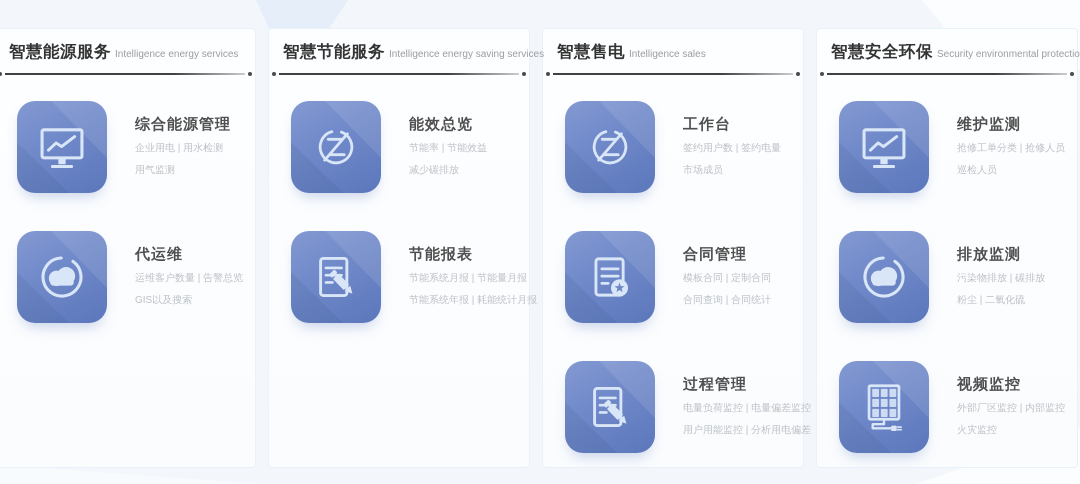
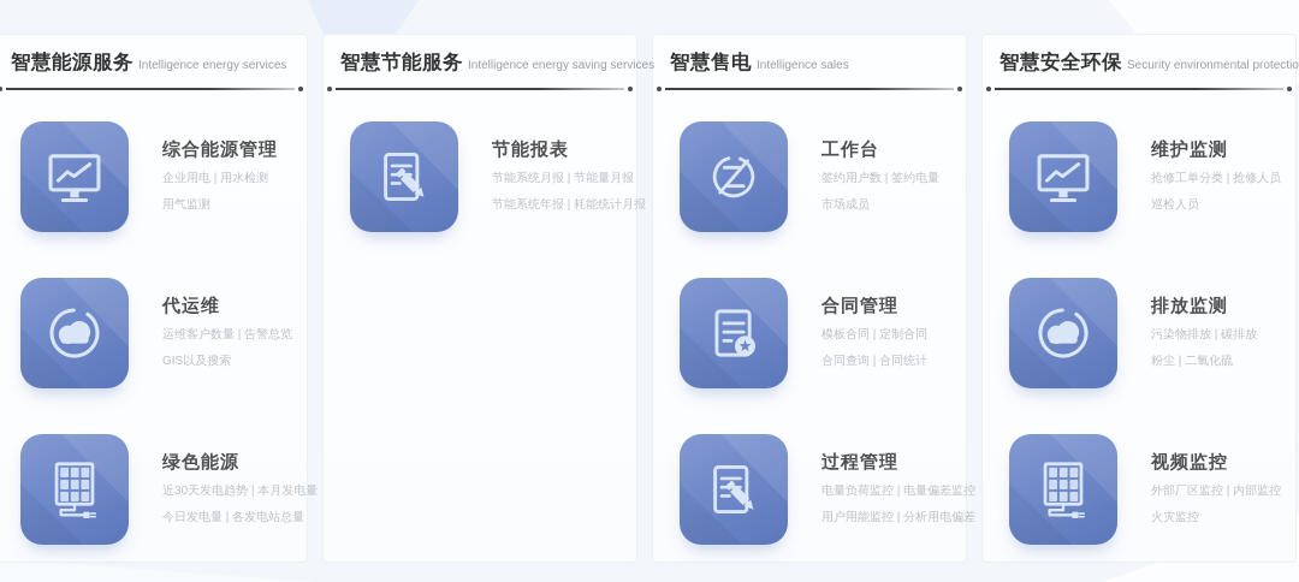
  智慧能源服务 Intelligence energy services
  综合能源管理
  企业用电 | 用水检测
  用气监测
  代运维
  运维客户数量 | 告警总览
  GIS以及搜索
+ 绿色能源
+ 近30天发电趋势 | 本月发电量
+ 今日发电量 | 各发电站总量
  智慧节能服务 Intelligence energy saving services
- 能效总览
- 节能率 | 节能效益
- 减少碳排放
  节能报表
  节能系统月报 | 节能量月报
  节能系统年报 | 耗能统计月报
  智慧售电 Intelligence sales
  工作台
  签约用户数 | 签约电量
  市场成员
  合同管理
  模板合同 | 定制合同
  合同查询 | 合同统计
  过程管理
  电量负荷监控 | 电量偏差监控
  用户用能监控 | 分析用电偏差
  智慧安全环保 Security environmental protectio
  维护监测
  抢修工单分类 | 抢修人员
  巡检人员
  排放监测
  污染物排放 | 碳排放
  粉尘 | 二氧化硫
  视频监控
  外部厂区监控 | 内部监控
  火灾监控
